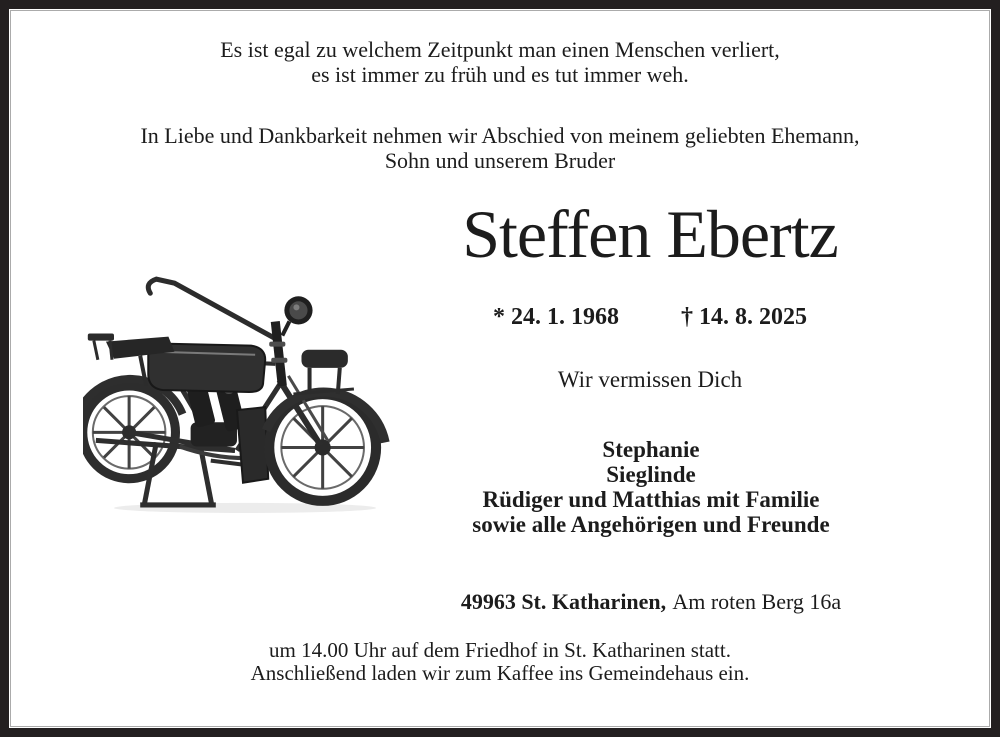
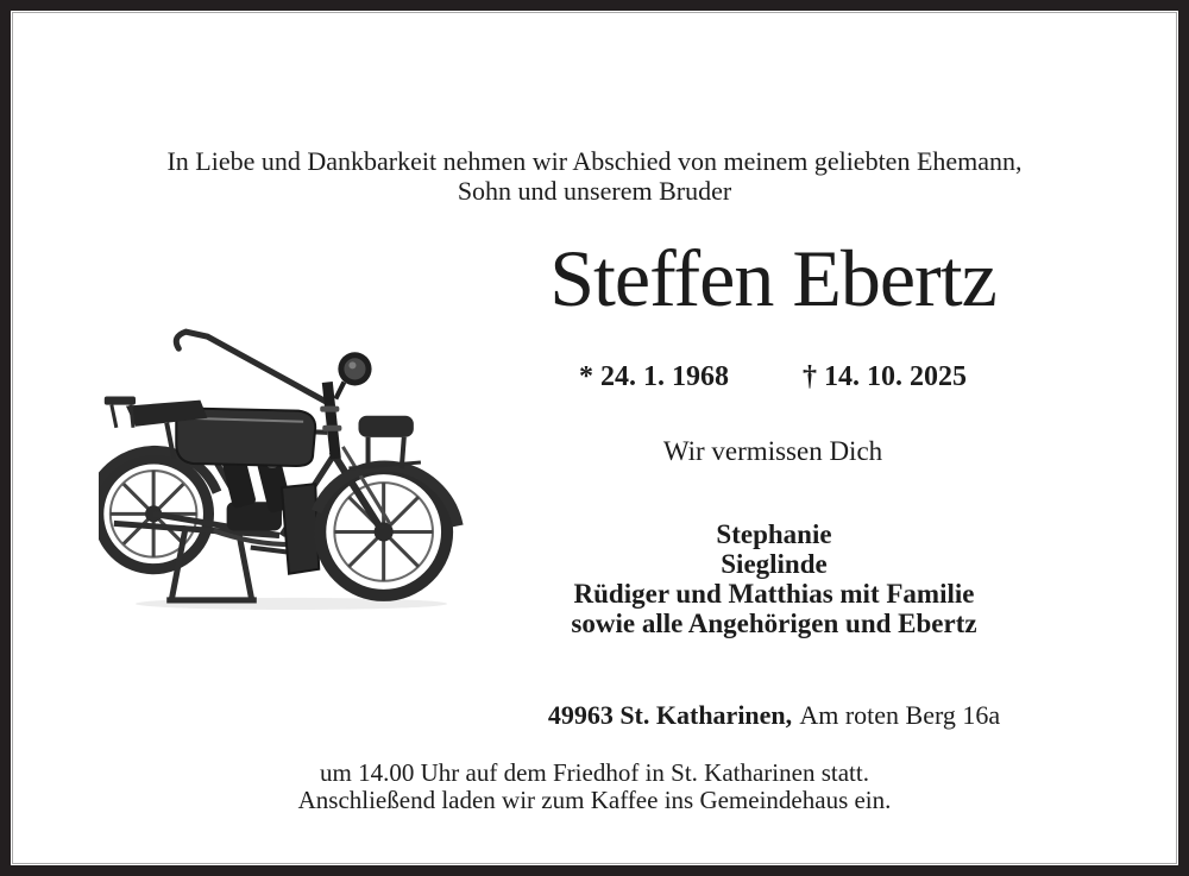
- Es ist egal zu welchem Zeitpunkt man einen Menschen verliert,
- es ist immer zu früh und es tut immer weh.
  In Liebe und Dankbarkeit nehmen wir Abschied von meinem geliebten Ehemann,
  Sohn und unserem Bruder
  Steffen Ebertz
  * 24. 1. 1968
- † 14. 8. 2025
+ † 14. 10. 2025
  Wir vermissen Dich
  Stephanie
  Sieglinde
  Rüdiger und Matthias mit Familie
- sowie alle Angehörigen und Freunde
+ sowie alle Angehörigen und Ebertz
  49963 St. Katharinen, Am roten Berg 16a
  um 14.00 Uhr auf dem Friedhof in St. Katharinen statt.
  Anschließend laden wir zum Kaffee ins Gemeindehaus ein.
